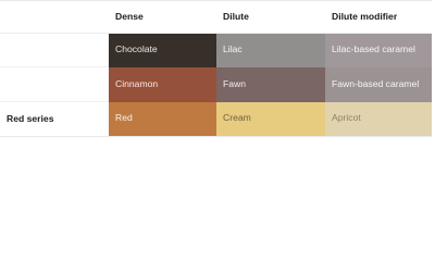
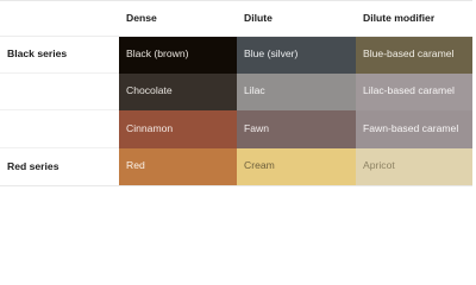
  	Dense	Dilute	Dilute modifier
+ Black series	Black (brown)	Blue (silver)	Blue-based caramel
  	Chocolate	Lilac	Lilac-based caramel
  	Cinnamon	Fawn	Fawn-based caramel
  Red series	Red	Cream	Apricot
